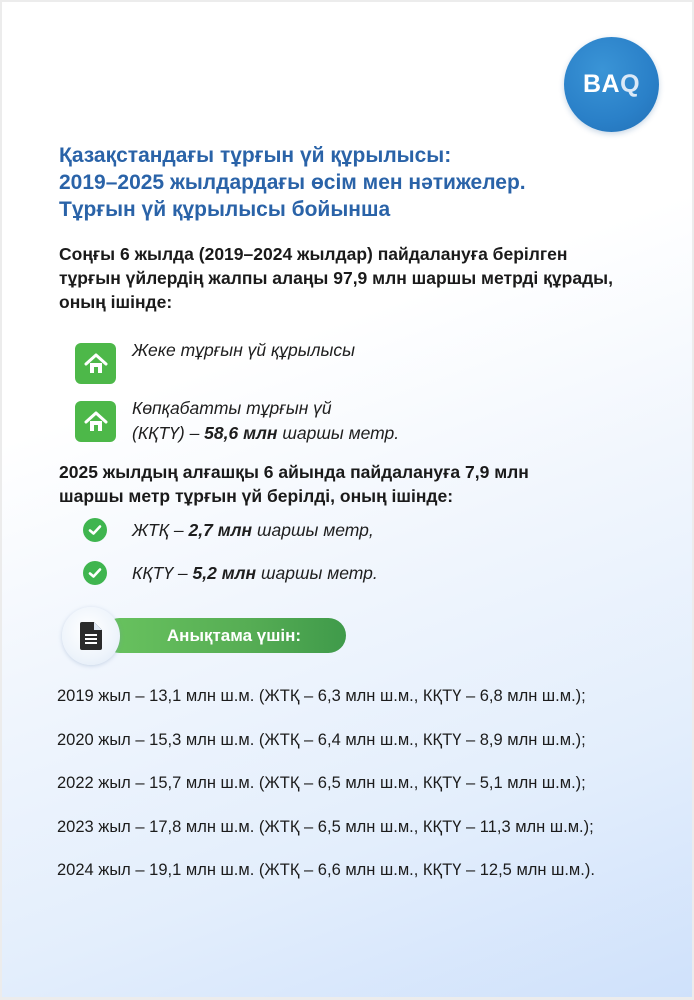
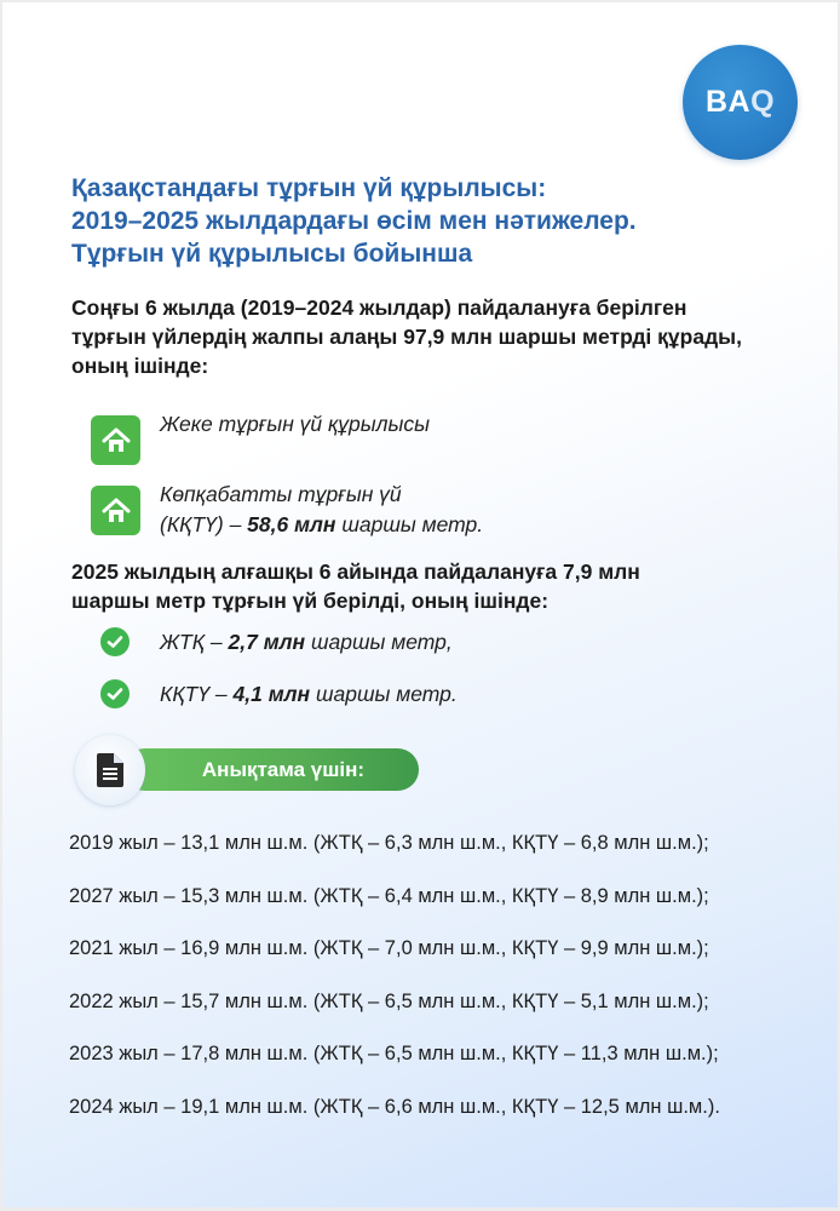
  BAQ
  Қазақстандағы тұрғын үй құрылысы:
  2019–2025 жылдардағы өсім мен нәтижелер.
  Тұрғын үй құрылысы бойынша
  Соңғы 6 жылда (2019–2024 жылдар) пайдалануға берілген
  тұрғын үйлердің жалпы алаңы 97,9 млн шаршы метрді құрады,
  оның ішінде:
  Жеке тұрғын үй құрылысы
  Көпқабатты тұрғын үй
  (КҚТҮ) – 58,6 млн шаршы метр.
  2025 жылдың алғашқы 6 айында пайдалануға 7,9 млн
  шаршы метр тұрғын үй берілді, оның ішінде:
  ЖТҚ – 2,7 млн шаршы метр,
- КҚТҮ – 5,2 млн шаршы метр.
+ КҚТҮ – 4,1 млн шаршы метр.
  Анықтама үшін:
  2019 жыл – 13,1 млн ш.м. (ЖТҚ – 6,3 млн ш.м., КҚТҮ – 6,8 млн ш.м.);
- 2020 жыл – 15,3 млн ш.м. (ЖТҚ – 6,4 млн ш.м., КҚТҮ – 8,9 млн ш.м.);
+ 2027 жыл – 15,3 млн ш.м. (ЖТҚ – 6,4 млн ш.м., КҚТҮ – 8,9 млн ш.м.);
+ 2021 жыл – 16,9 млн ш.м. (ЖТҚ – 7,0 млн ш.м., КҚТҮ – 9,9 млн ш.м.);
  2022 жыл – 15,7 млн ш.м. (ЖТҚ – 6,5 млн ш.м., КҚТҮ – 5,1 млн ш.м.);
  2023 жыл – 17,8 млн ш.м. (ЖТҚ – 6,5 млн ш.м., КҚТҮ – 11,3 млн ш.м.);
  2024 жыл – 19,1 млн ш.м. (ЖТҚ – 6,6 млн ш.м., КҚТҮ – 12,5 млн ш.м.).
